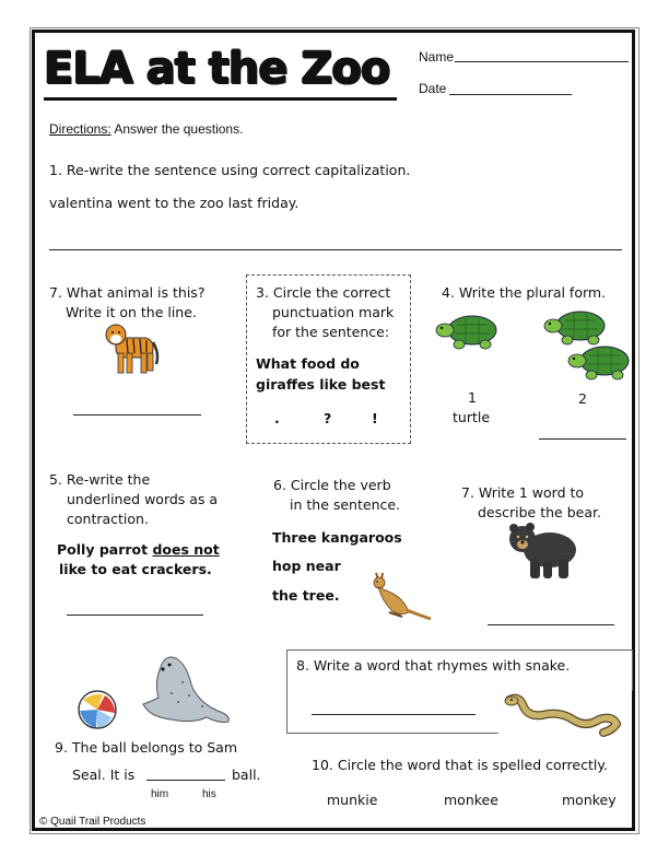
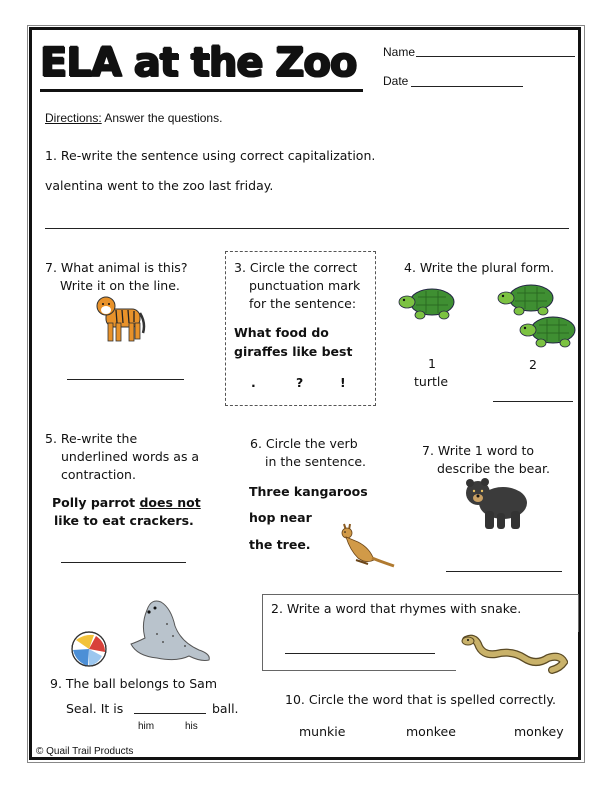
  ELA at the Zoo
  Name
  Date
  Directions: Answer the questions.
  1. Re-write the sentence using correct capitalization.
  valentina went to the zoo last friday.
  7. What animal is this?
  Write it on the line.
  3. Circle the correct
  punctuation mark
  for the sentence:
  What food do
  giraffes like best
  .
  ?
  !
  4. Write the plural form.
  1
  turtle
  2
  5. Re-write the
  underlined words as a
  contraction.
  Polly parrot does not
  like to eat crackers.
  6. Circle the verb
  in the sentence.
  Three kangaroos
  hop near
  the tree.
  7. Write 1 word to
  describe the bear.
- 8. Write a word that rhymes with snake.
+ 2. Write a word that rhymes with snake.
  9. The ball belongs to Sam
  Seal. It is
  ball.
  him
  his
  10. Circle the word that is spelled correctly.
  munkie
  monkee
  monkey
  © Quail Trail Products
